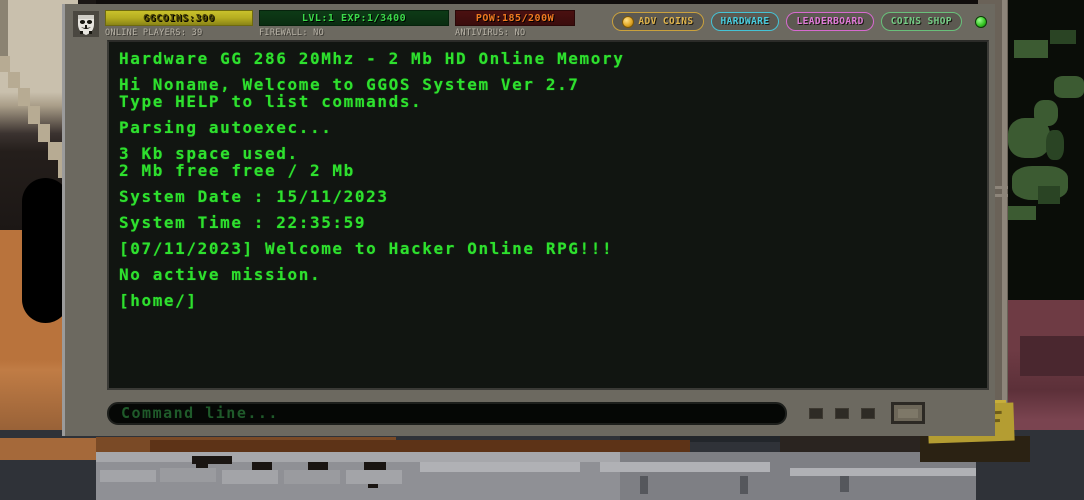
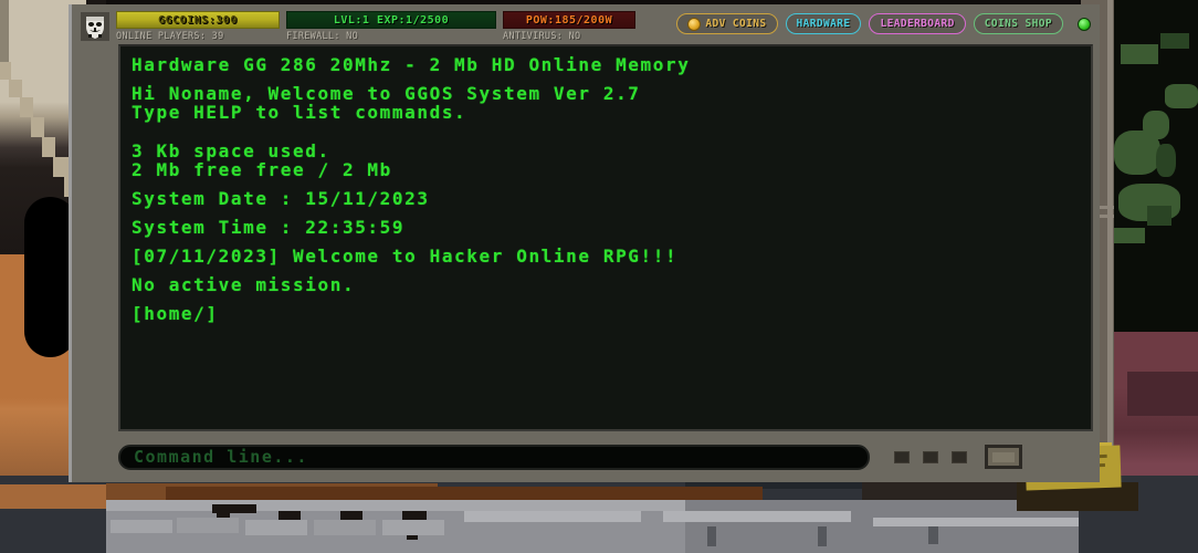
  GGCOINS:300
  ONLINE PLAYERS: 39
- LVL:1 EXP:1/3400
+ LVL:1 EXP:1/2500
  FIREWALL: NO
  POW:185/200W
  ANTIVIRUS: NO
  ADV COINS
  HARDWARE
  LEADERBOARD
  COINS SHOP
  Hardware GG 286 20Mhz - 2 Mb HD Online Memory
  Hi Noname, Welcome to GGOS System Ver 2.7
  Type HELP to list commands.
- Parsing autoexec...
  3 Kb space used.
  2 Mb free free / 2 Mb
  System Date : 15/11/2023
  System Time : 22:35:59
  [07/11/2023] Welcome to Hacker Online RPG!!!
  No active mission.
  [home/]
  Command line...
